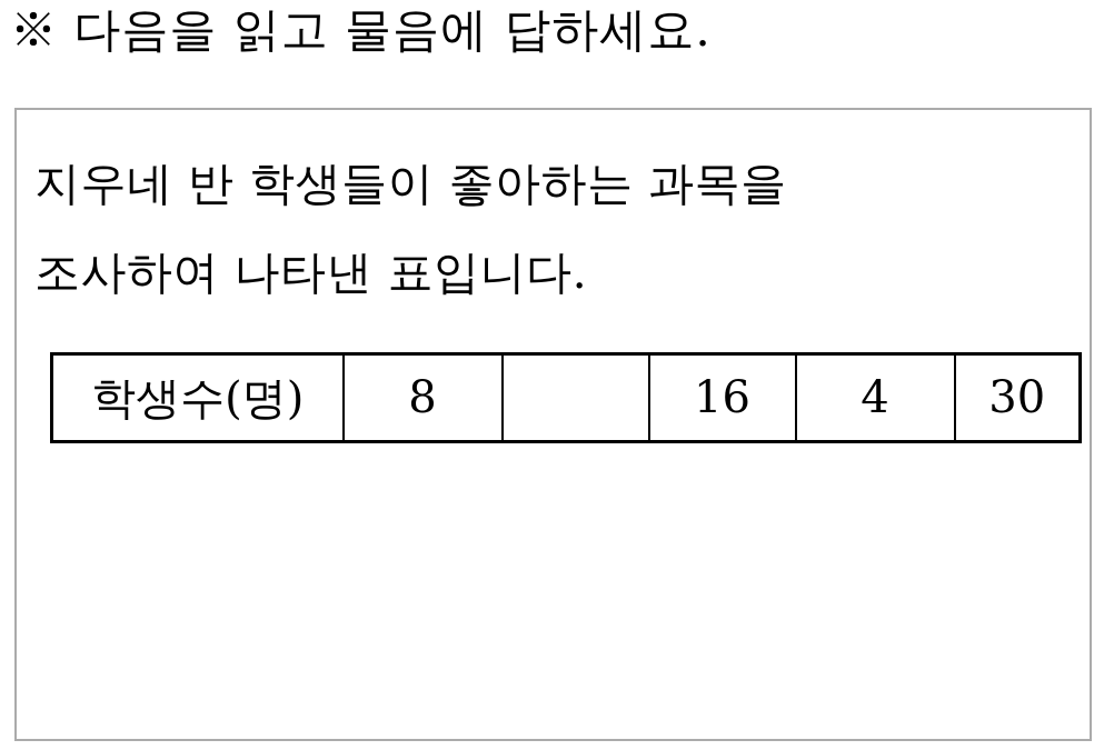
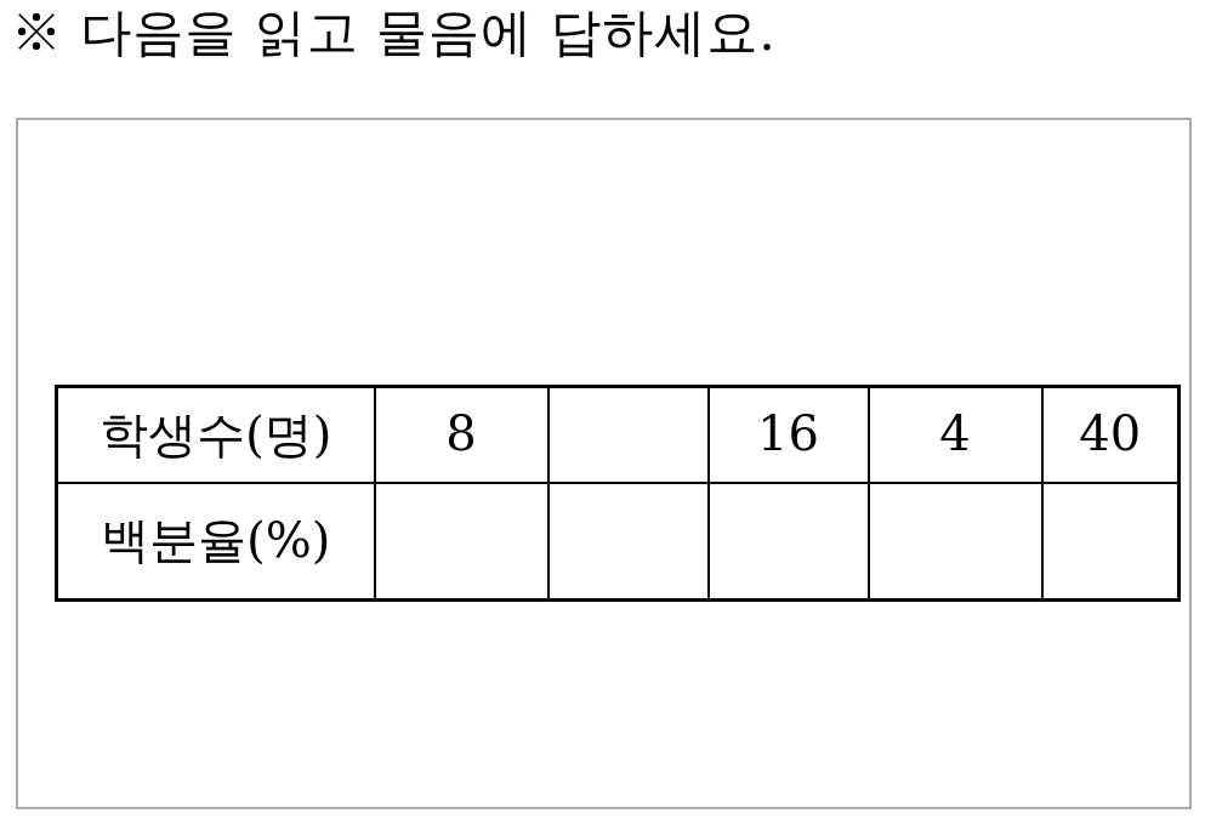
  ※ 다음을 읽고 물음에 답하세요.
- 지우네 반 학생들이 좋아하는 과목을
- 조사하여 나타낸 표입니다.
- 학생수(명)	8		16	4	30
+ 학생수(명)	8		16	4	40
+ 백분율(%)
